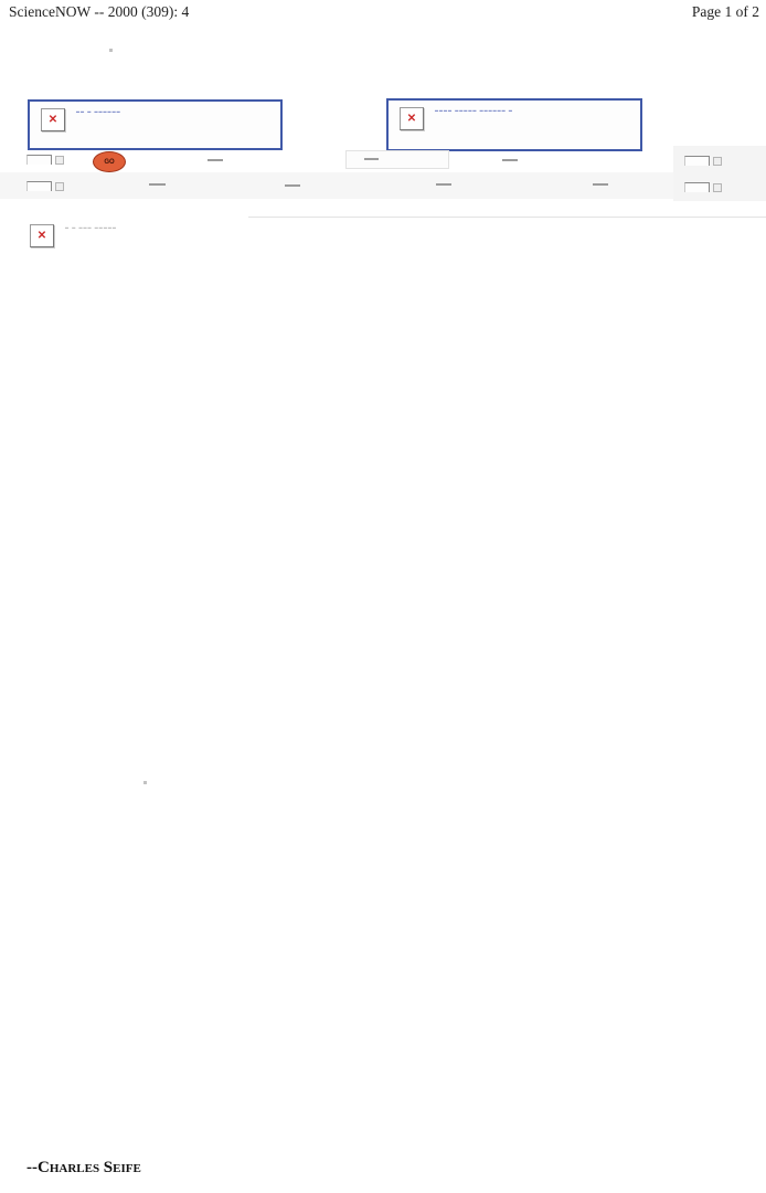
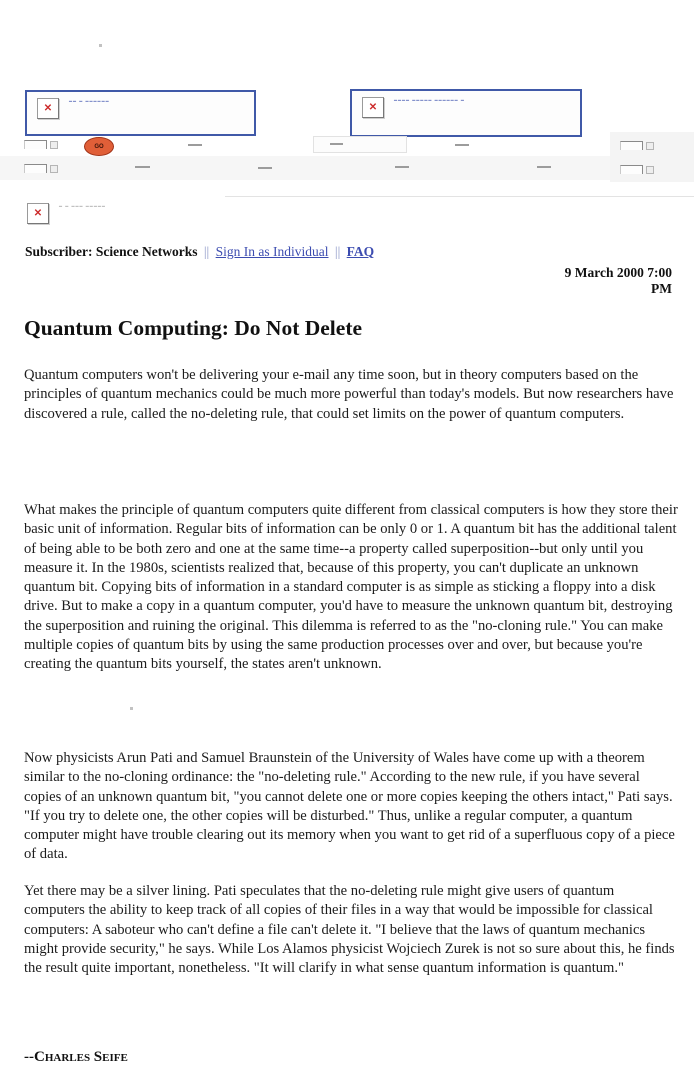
- ScienceNOW -- 2000 (309): 4
- Page 1 of 2
  ✕
  ✕
  ✕
+ Subscriber: Science Networks || Sign In as Individual || FAQ
+ 9 March 2000 7:00
+ PM
+ Quantum Computing: Do Not Delete
+ Quantum computers won't be delivering your e-mail any time soon, but in theory computers based on the principles of quantum mechanics could be much more powerful than today's models. But now researchers have discovered a rule, called the no-deleting rule, that could set limits on the power of quantum computers.
+ What makes the principle of quantum computers quite different from classical computers is how they store their basic unit of information. Regular bits of information can be only 0 or 1. A quantum bit has the additional talent of being able to be both zero and one at the same time--a property called superposition--but only until you measure it. In the 1980s, scientists realized that, because of this property, you can't duplicate an unknown quantum bit. Copying bits of information in a standard computer is as simple as sticking a floppy into a disk drive. But to make a copy in a quantum computer, you'd have to measure the unknown quantum bit, destroying the superposition and ruining the original. This dilemma is referred to as the "no-cloning rule." You can make multiple copies of quantum bits by using the same production processes over and over, but because you're creating the quantum bits yourself, the states aren't unknown.
+ Now physicists Arun Pati and Samuel Braunstein of the University of Wales have come up with a theorem similar to the no-cloning ordinance: the "no-deleting rule." According to the new rule, if you have several copies of an unknown quantum bit, "you cannot delete one or more copies keeping the others intact," Pati says. "If you try to delete one, the other copies will be disturbed." Thus, unlike a regular computer, a quantum computer might have trouble clearing out its memory when you want to get rid of a superfluous copy of a piece of data.
+ Yet there may be a silver lining. Pati speculates that the no-deleting rule might give users of quantum computers the ability to keep track of all copies of their files in a way that would be impossible for classical computers: A saboteur who can't define a file can't delete it. "I believe that the laws of quantum mechanics might provide security," he says. While Los Alamos physicist Wojciech Zurek is not so sure about this, he finds the result quite important, nonetheless. "It will clarify in what sense quantum information is quantum."
  --Charles Seife
